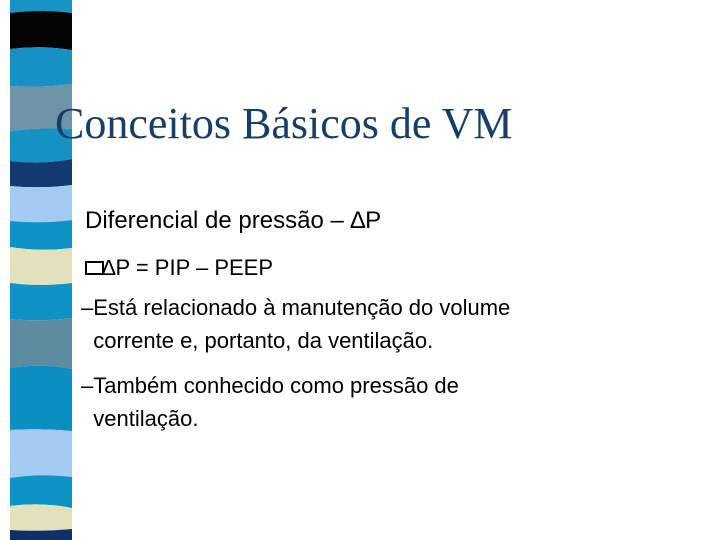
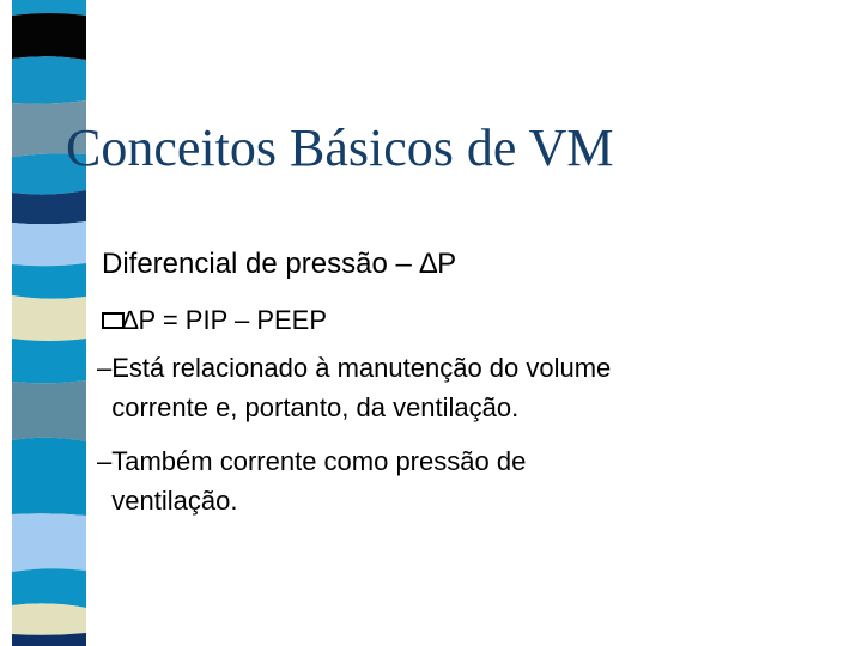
  Conceitos Básicos de VM
  Diferencial de pressão – ∆P
  ∆P = PIP – PEEP
  –
  Está relacionado à manutenção do volume
  corrente e, portanto, da ventilação.
  –
- Também conhecido como pressão de
+ Também corrente como pressão de
  ventilação.
